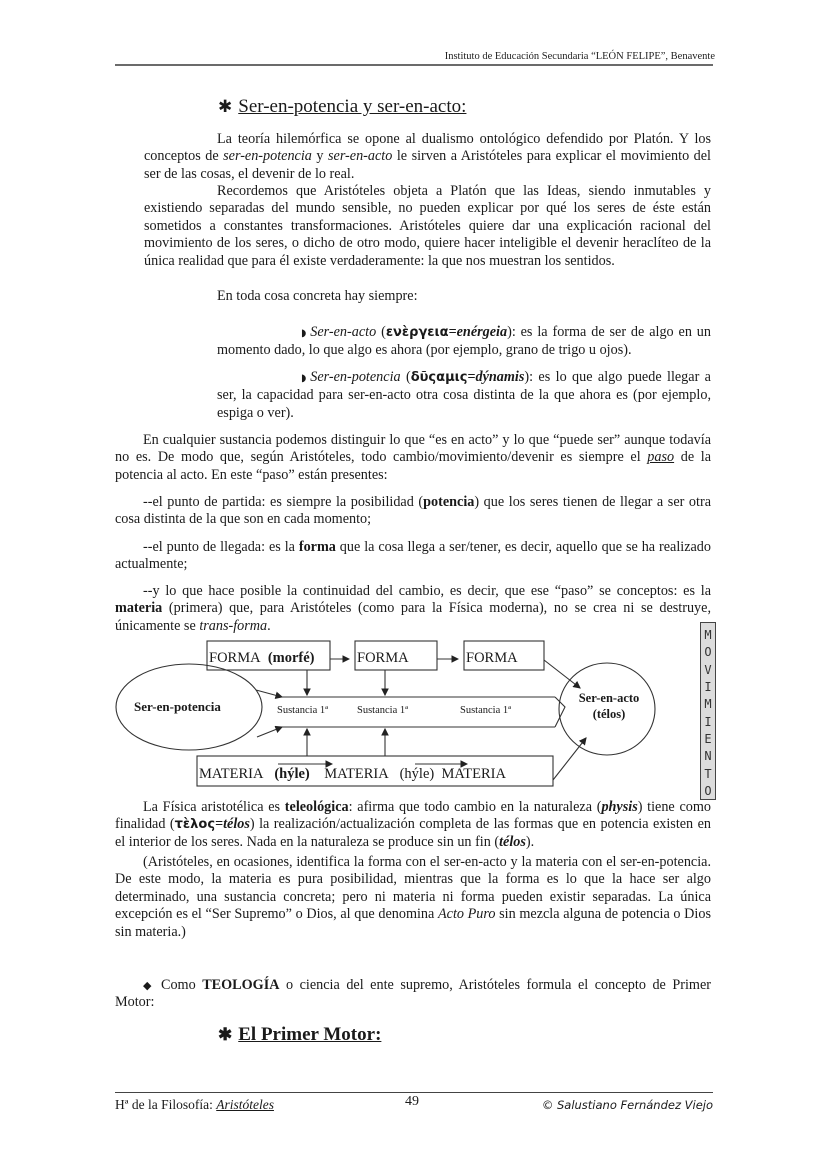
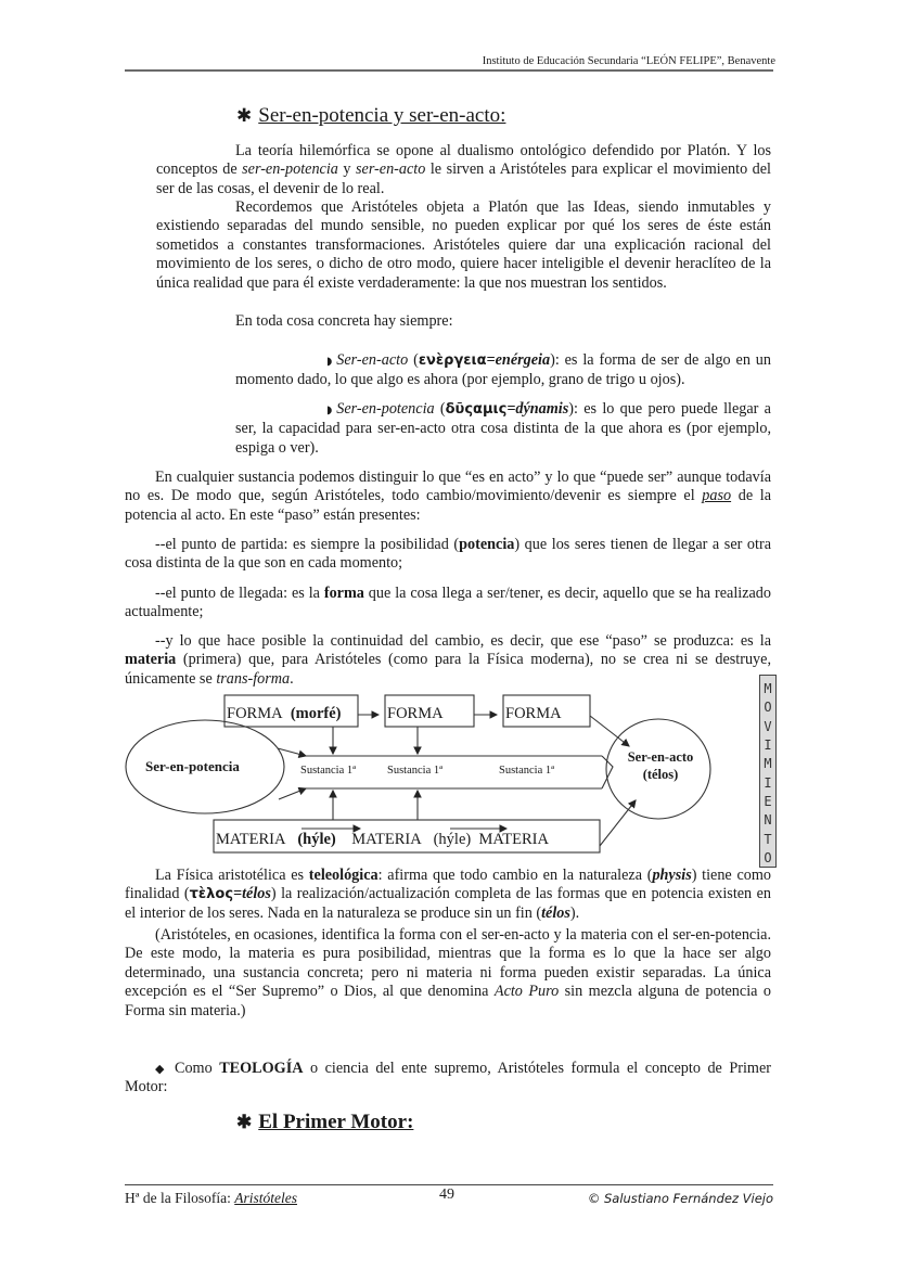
  Instituto de Educación Secundaria “LEÓN FELIPE”, Benavente
  ✱ Ser-en-potencia y ser-en-acto:
  La teoría hilemórfica se opone al dualismo ontológico defendido por Platón. Y los conceptos de ser-en-potencia y ser-en-acto le sirven a Aristóteles para explicar el movimiento del ser de las cosas, el devenir de lo real.
  Recordemos que Aristóteles objeta a Platón que las Ideas, siendo inmutables y existiendo separadas del mundo sensible, no pueden explicar por qué los seres de éste están sometidos a constantes transformaciones. Aristóteles quiere dar una explicación racional del movimiento de los seres, o dicho de otro modo, quiere hacer inteligible el devenir heraclíteo de la única realidad que para él existe verdaderamente: la que nos muestran los sentidos.
  En toda cosa concreta hay siempre:
  ◗ Ser-en-acto (ενὲργεια=enérgeia): es la forma de ser de algo en un momento dado, lo que algo es ahora (por ejemplo, grano de trigo u ojos).
- ◗ Ser-en-potencia (δῦςαμις=dýnamis): es lo que algo puede llegar a ser, la capacidad para ser-en-acto otra cosa distinta de la que ahora es (por ejemplo, espiga o ver).
+ ◗ Ser-en-potencia (δῦςαμις=dýnamis): es lo que pero puede llegar a ser, la capacidad para ser-en-acto otra cosa distinta de la que ahora es (por ejemplo, espiga o ver).
  En cualquier sustancia podemos distinguir lo que “es en acto” y lo que “puede ser” aunque todavía no es. De modo que, según Aristóteles, todo cambio/movimiento/devenir es siempre el paso de la potencia al acto. En este “paso” están presentes:
  --el punto de partida: es siempre la posibilidad (potencia) que los seres tienen de llegar a ser otra cosa distinta de la que son en cada momento;
  --el punto de llegada: es la forma que la cosa llega a ser/tener, es decir, aquello que se ha realizado actualmente;
- --y lo que hace posible la continuidad del cambio, es decir, que ese “paso” se conceptos: es la materia (primera) que, para Aristóteles (como para la Física moderna), no se crea ni se destruye, únicamente se trans-forma.
+ --y lo que hace posible la continuidad del cambio, es decir, que ese “paso” se produzca: es la materia (primera) que, para Aristóteles (como para la Física moderna), no se crea ni se destruye, únicamente se trans-forma.
  FORMA (morfé)
  FORMA
  FORMA
  Ser-en-potencia
  Sustancia 1ª
  Sustancia 1ª
  Sustancia 1ª
  Ser-en-acto
  (télos)
  MATERIA (hýle) MATERIA (hýle) MATERIA
  M
  O
  V
  I
  M
  I
  E
  N
  T
  O
  La Física aristotélica es teleológica: afirma que todo cambio en la naturaleza (physis) tiene como finalidad (τὲλος=télos) la realización/actualización completa de las formas que en potencia existen en el interior de los seres. Nada en la naturaleza se produce sin un fin (télos).
- (Aristóteles, en ocasiones, identifica la forma con el ser-en-acto y la materia con el ser-en-potencia. De este modo, la materia es pura posibilidad, mientras que la forma es lo que la hace ser algo determinado, una sustancia concreta; pero ni materia ni forma pueden existir separadas. La única excepción es el “Ser Supremo” o Dios, al que denomina Acto Puro sin mezcla alguna de potencia o Dios sin materia.)
+ (Aristóteles, en ocasiones, identifica la forma con el ser-en-acto y la materia con el ser-en-potencia. De este modo, la materia es pura posibilidad, mientras que la forma es lo que la hace ser algo determinado, una sustancia concreta; pero ni materia ni forma pueden existir separadas. La única excepción es el “Ser Supremo” o Dios, al que denomina Acto Puro sin mezcla alguna de potencia o Forma sin materia.)
  ◆ Como TEOLOGÍA o ciencia del ente supremo, Aristóteles formula el concepto de Primer Motor:
  ✱ El Primer Motor:
  Hª de la Filosofía: Aristóteles
  49
  © Salustiano Fernández Viejo
